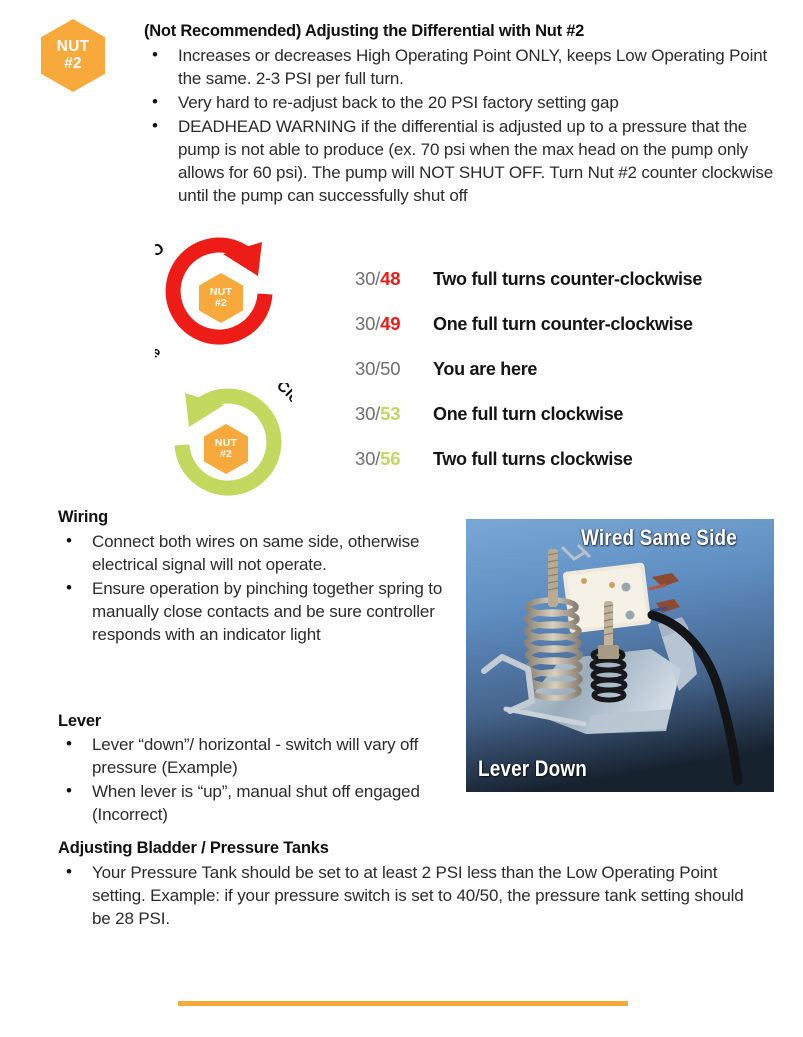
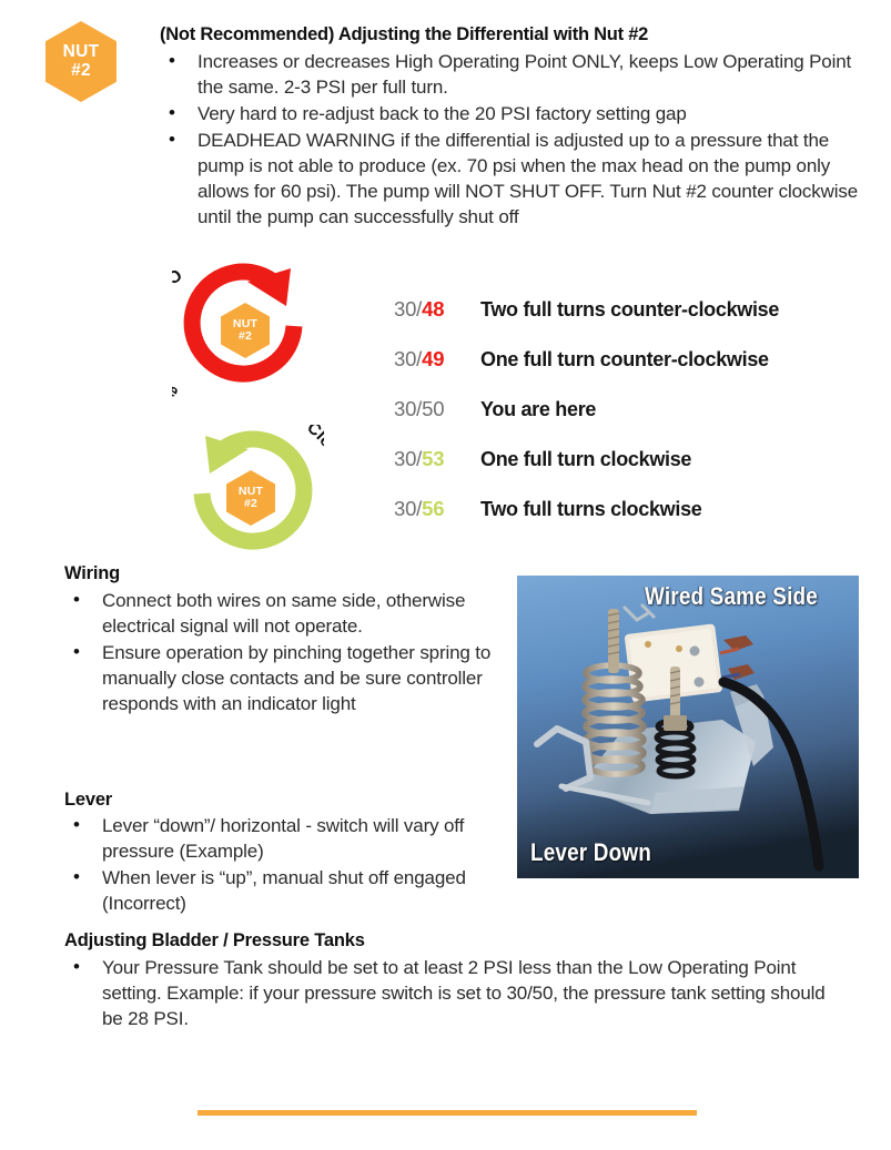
  NUT
  #2
  (Not Recommended) Adjusting the Differential with Nut #2
  Increases or decreases High Operating Point ONLY, keeps Low Operating Point the same. 2-3 PSI per full turn.
  Very hard to re-adjust back to the 20 PSI factory setting gap
  DEADHEAD WARNING if the differential is adjusted up to a pressure that the pump is not able to produce (ex. 70 psi when the max head on the pump only allows for 60 psi). The pump will NOT SHUT OFF. Turn Nut #2 counter clockwise until the pump can successfully shut off
  NUT
  #2
  NUT
  #2
  30/48
  Two full turns counter-clockwise
  30/49
  One full turn counter-clockwise
  30/50
  You are here
  30/53
  One full turn clockwise
  30/56
  Two full turns clockwise
  Wiring
  Connect both wires on same side, otherwise electrical signal will not operate.
  Ensure operation by pinching together spring to manually close contacts and be sure controller responds with an indicator light
  Lever
  Lever “down”/ horizontal - switch will vary off pressure (Example)
  When lever is “up”, manual shut off engaged (Incorrect)
  Adjusting Bladder / Pressure Tanks
- Your Pressure Tank should be set to at least 2 PSI less than the Low Operating Point setting. Example: if your pressure switch is set to 40/50, the pressure tank setting should be 28 PSI.
+ Your Pressure Tank should be set to at least 2 PSI less than the Low Operating Point setting. Example: if your pressure switch is set to 30/50, the pressure tank setting should be 28 PSI.
  Wired Same Side
  Lever Down
